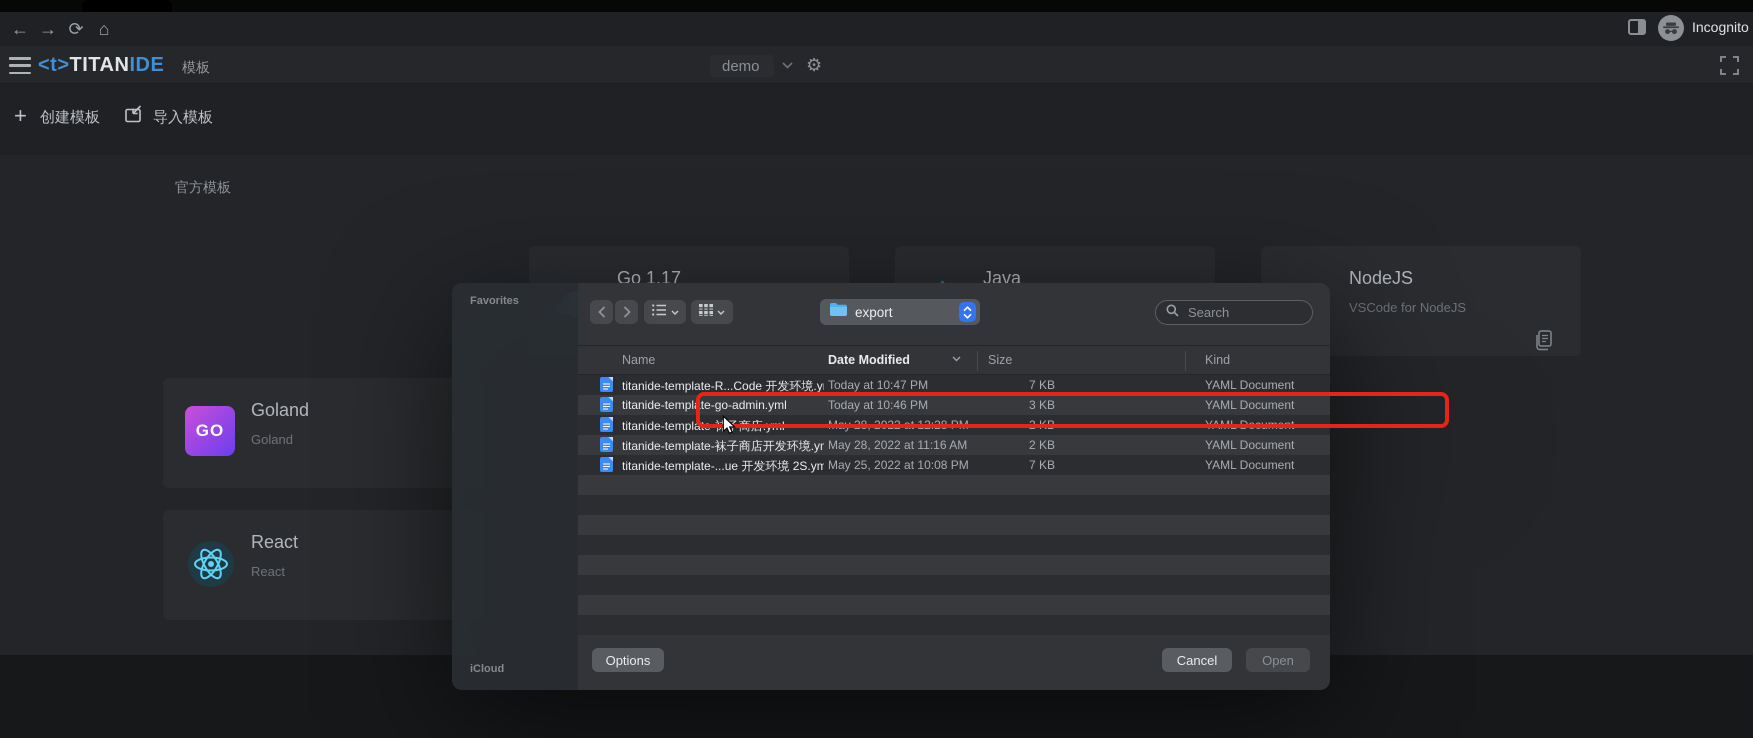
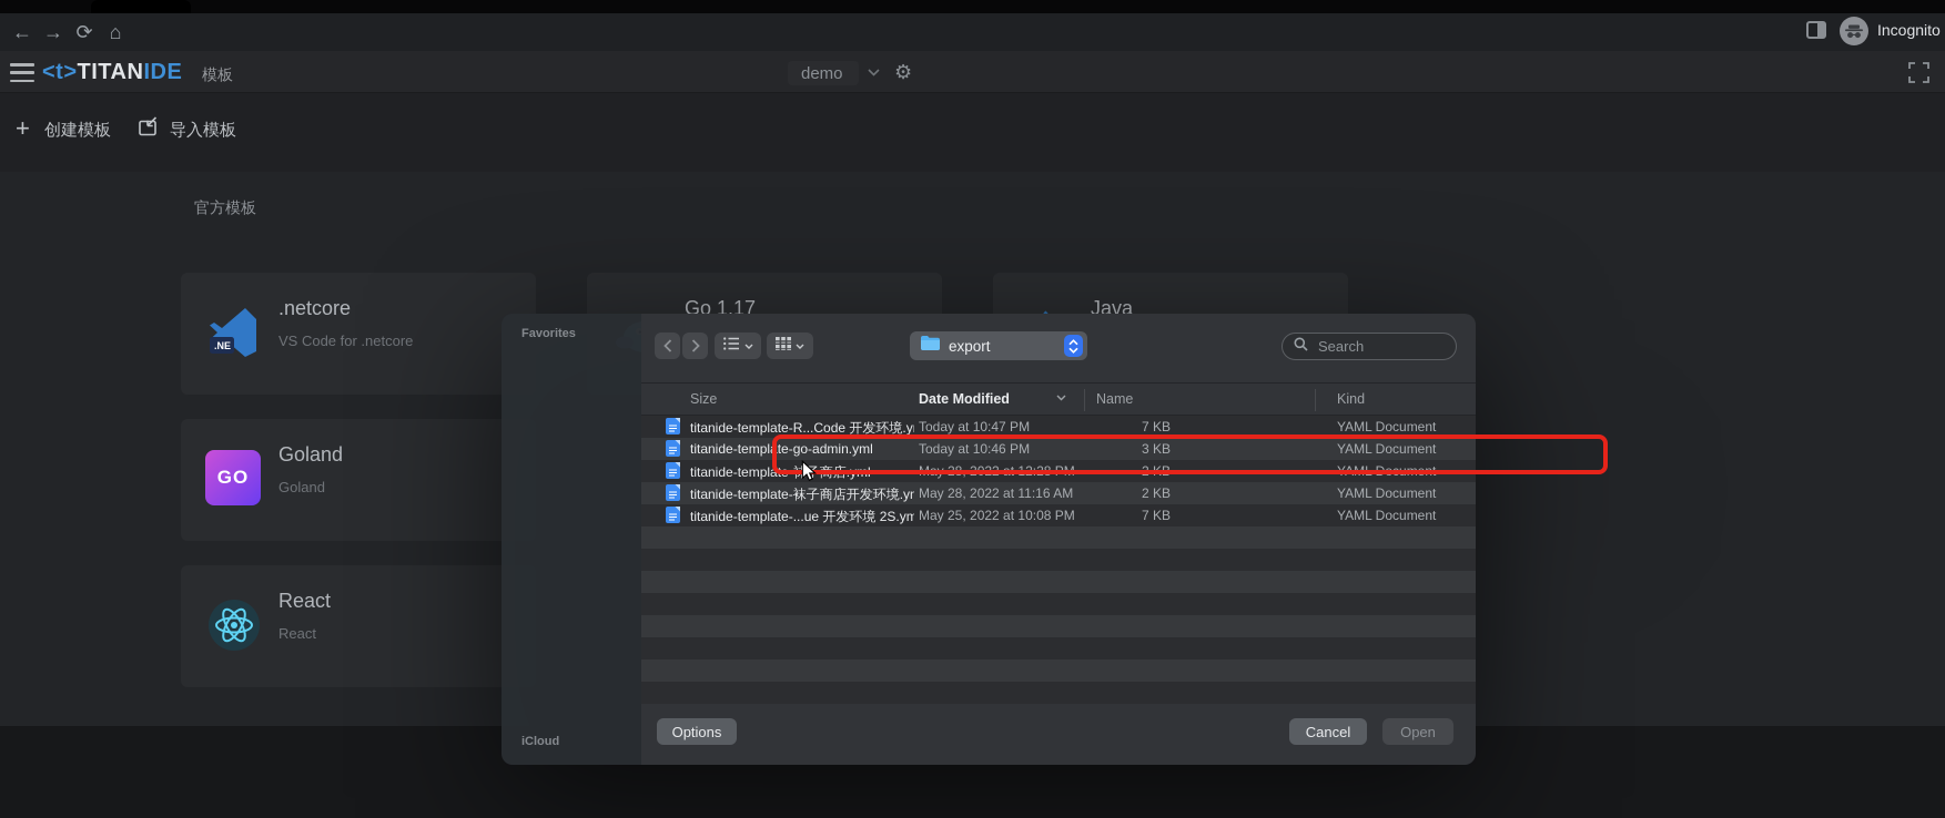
  ←
  →
  ⟳
  ⌂
  Incognito
  <t>TITANIDE
  模板
  demo
  ⚙
  +
  创建模板
  导入模板
  官方模板
+ .NE
+ .netcore
+ VS Code for .netcore
  Go 1.17
  Java
- NodeJS
- VSCode for NodeJS
  GO
  Goland
  Goland
  React
  React
  Favorites
  iCloud
  export
  Search
- Name
+ Size
  Date Modified
- Size
+ Name
  Kind
  titanide-template-R...Code 开发环境.y
  Today at 10:47 PM
  7 KB
  YAML Document
  titanide-template-go-admin.yml
  Today at 10:46 PM
  3 KB
  YAML Document
  titanide-template-袜商店.yml
  May 28, 2022 at 12:28 PM
  2 KB
  YAML Document
  titanide-template-袜子商店开发环境.y
  May 28, 2022 at 11:16 AM
  2 KB
  YAML Document
  titanide-template-...ue 开发环境 2S.ym
  May 25, 2022 at 10:08 PM
  7 KB
  YAML Document
  Options
  Cancel
  Open
